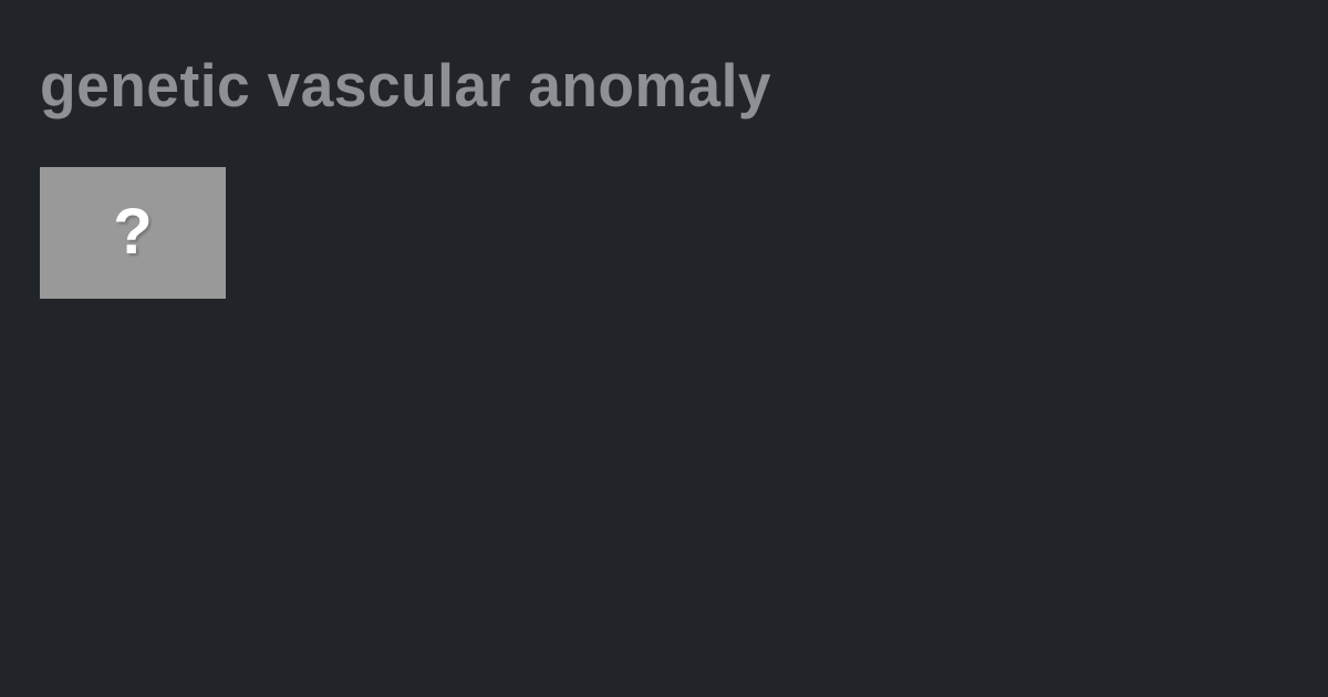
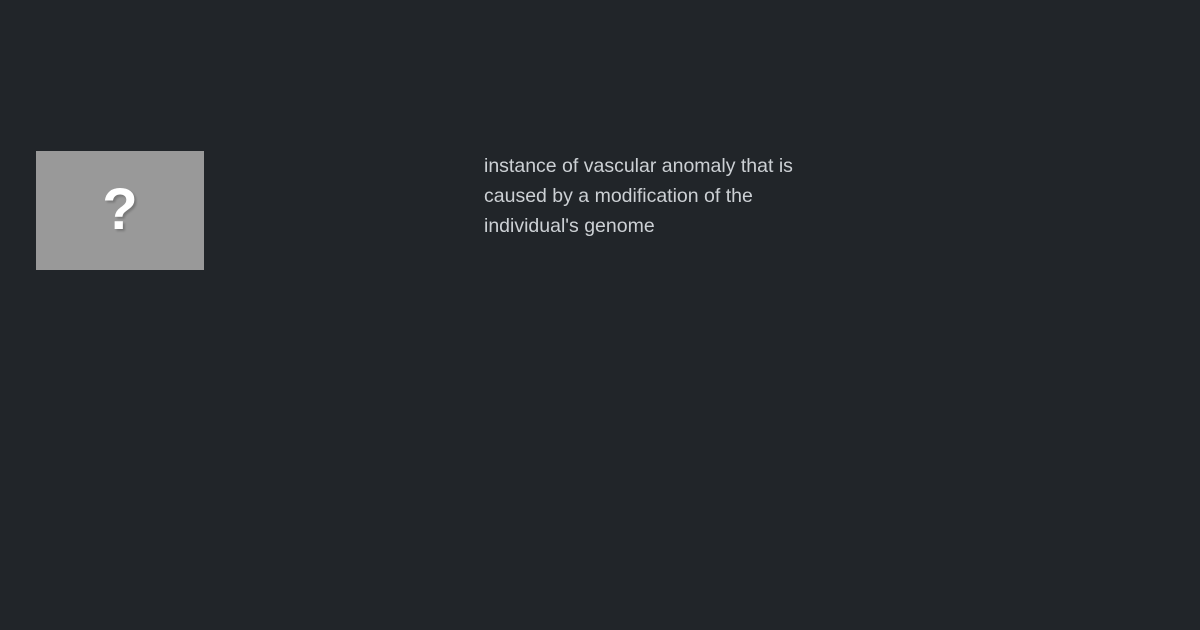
- genetic vascular anomaly
  ?
+ instance of vascular anomaly that is caused by a modification of the individual's genome
